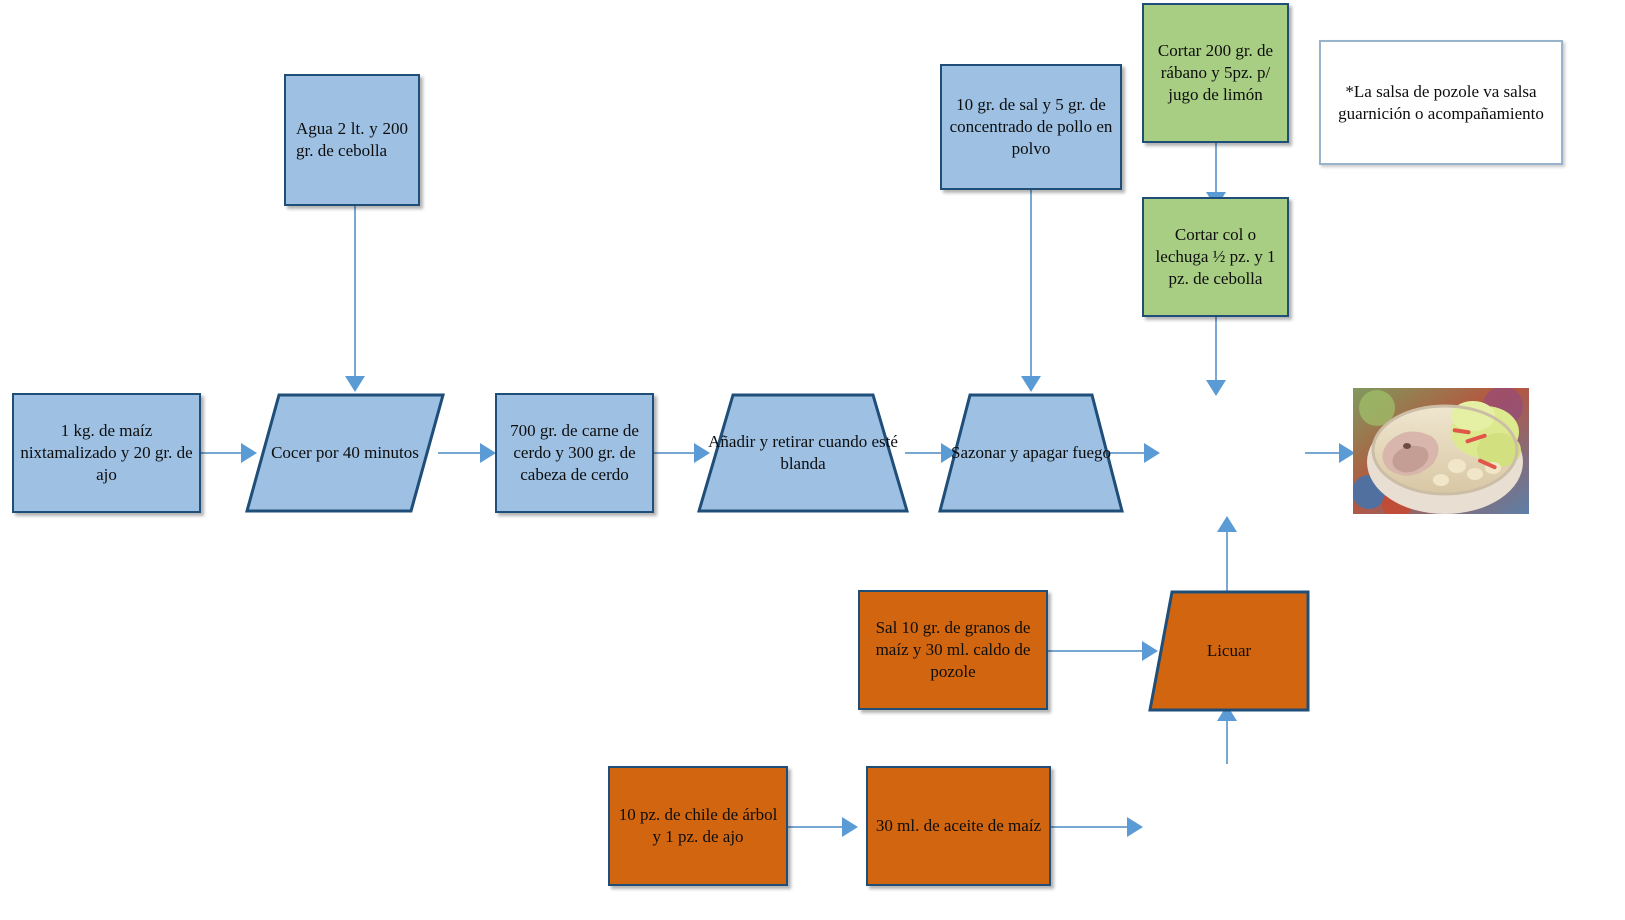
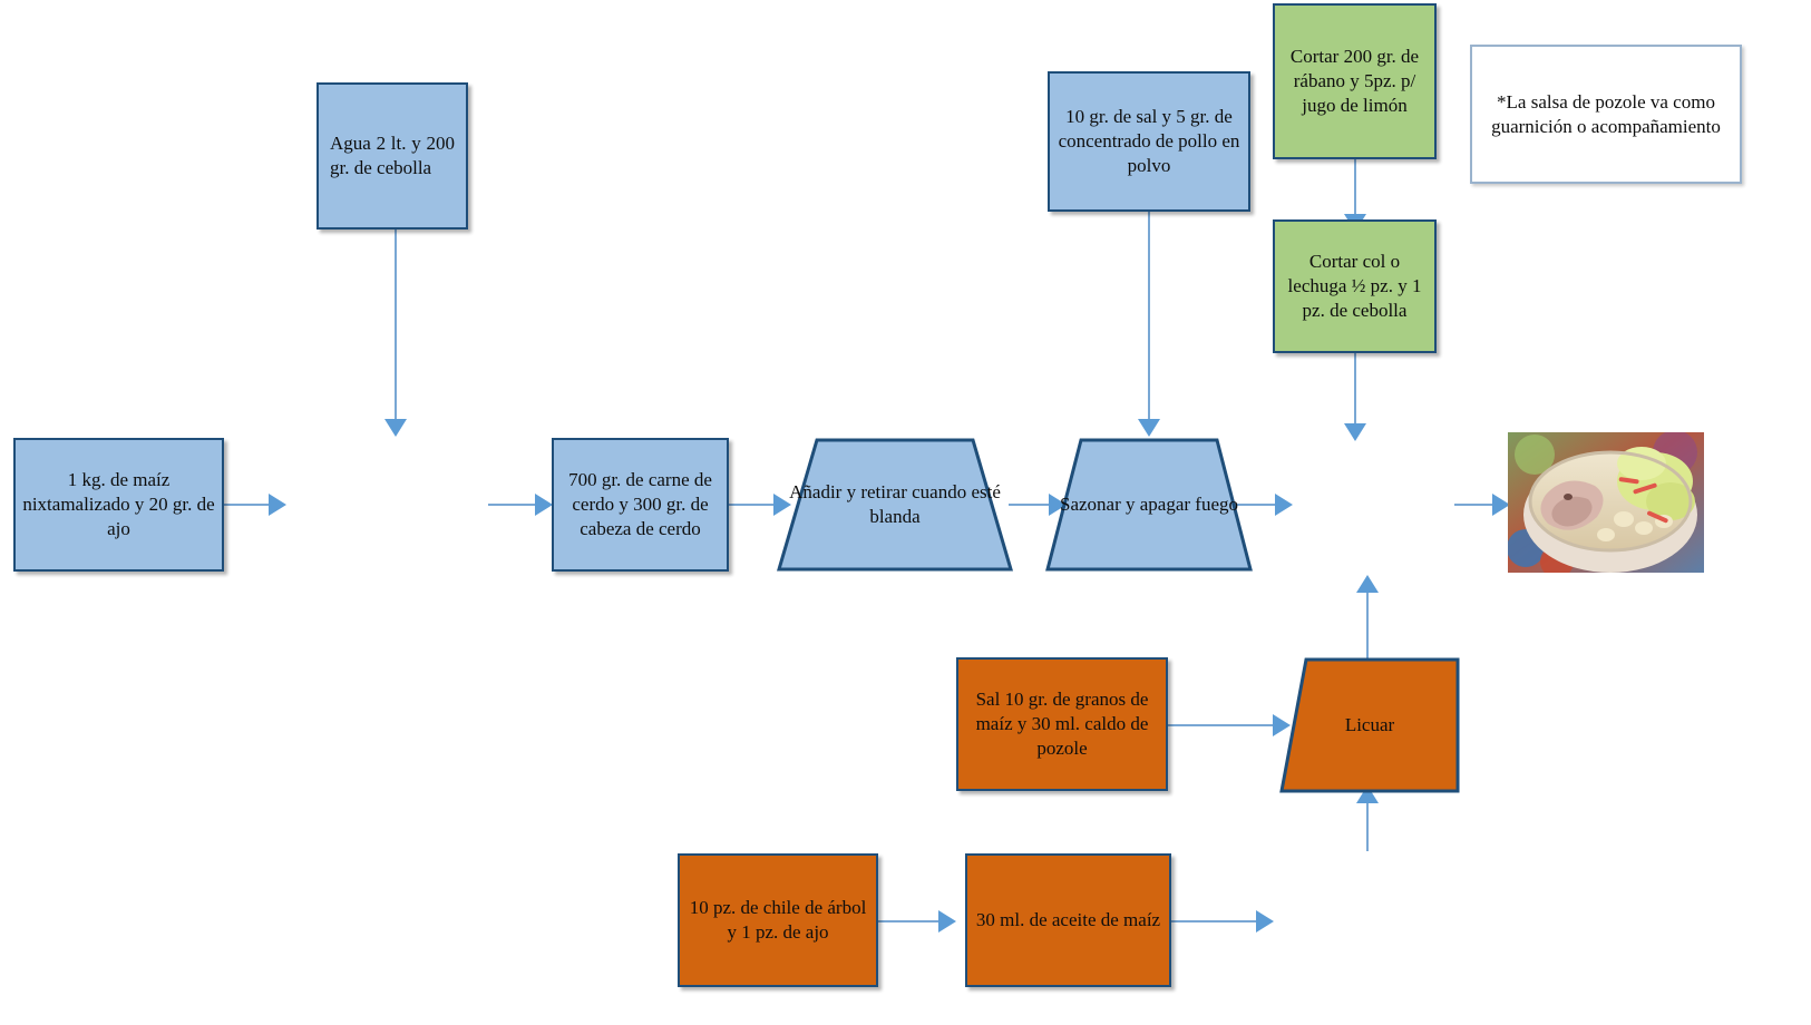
  1 kg. de maíz nixtamalizado y 20 gr. de ajo
  Agua 2 lt. y 200 gr. de cebolla
- Cocer por 40 minutos
  700 gr. de carne de cerdo y 300 gr. de cabeza de cerdo
  Añadir y retirar cuando esté blanda
  10 gr. de sal y 5 gr. de concentrado de pollo en polvo
  Sazonar y apagar fuego
  Cortar 200 gr. de rábano y 5pz. p/ jugo de limón
  Cortar col o lechuga ½ pz. y 1 pz. de cebolla
- *La salsa de pozole va salsa guarnición o acompañamiento
+ *La salsa de pozole va como guarnición o acompañamiento
  Sal 10 gr. de granos de maíz y 30 ml. caldo de pozole
  Licuar
  10 pz. de chile de árbol y 1 pz. de ajo
  30 ml. de aceite de maíz
